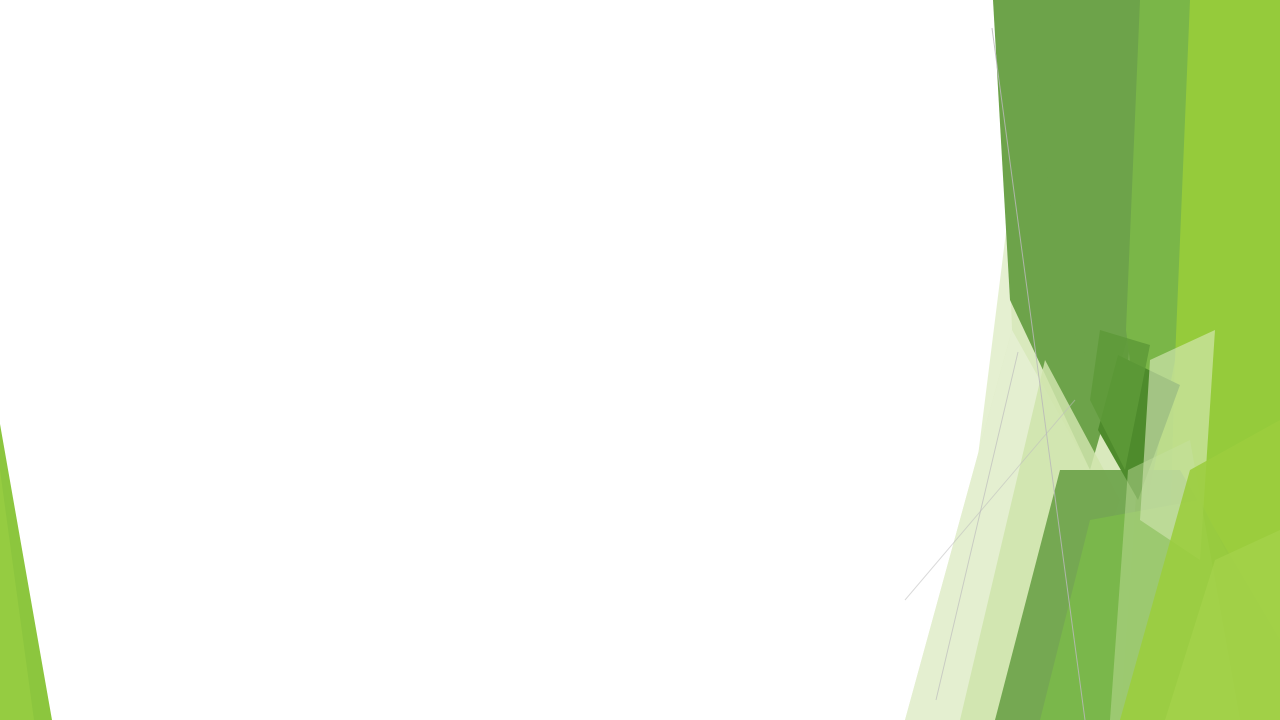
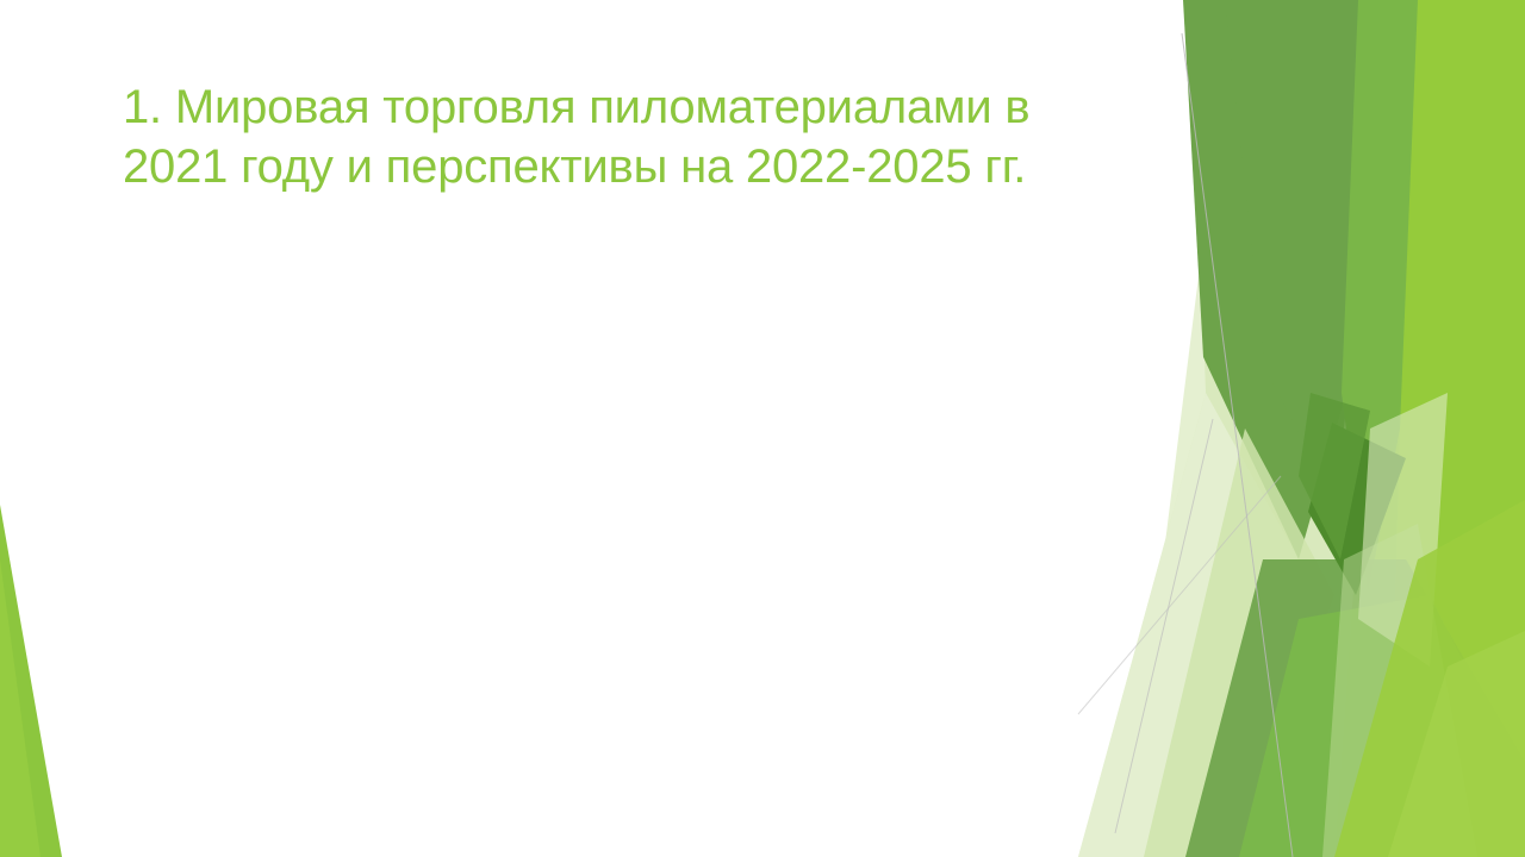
+ 1. Мировая торговля пиломатериалами в 2021 году и перспективы на 2022-2025 гг.
